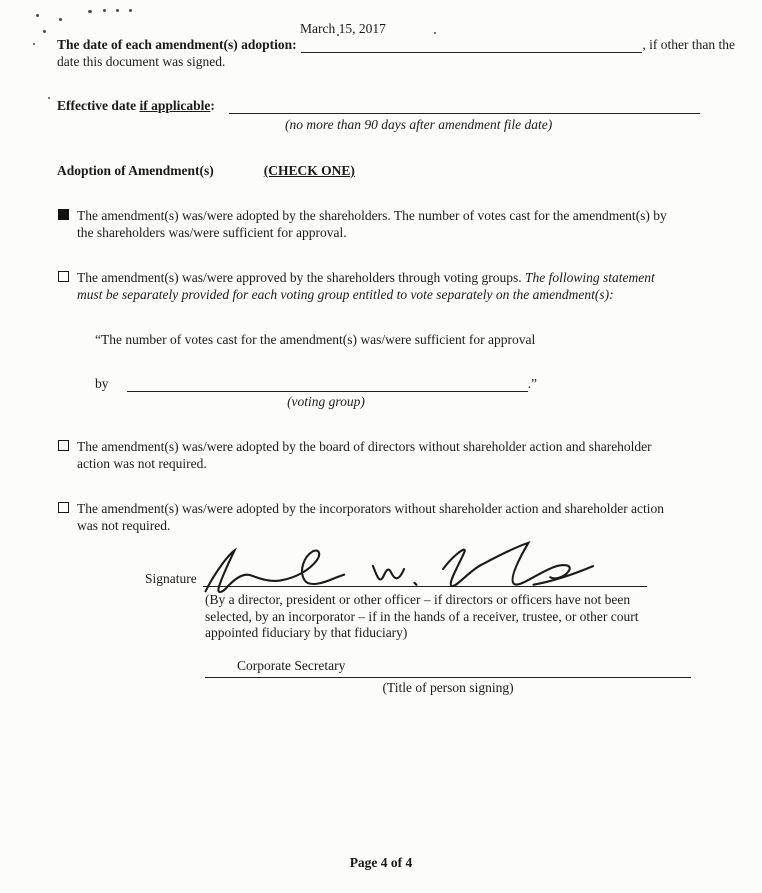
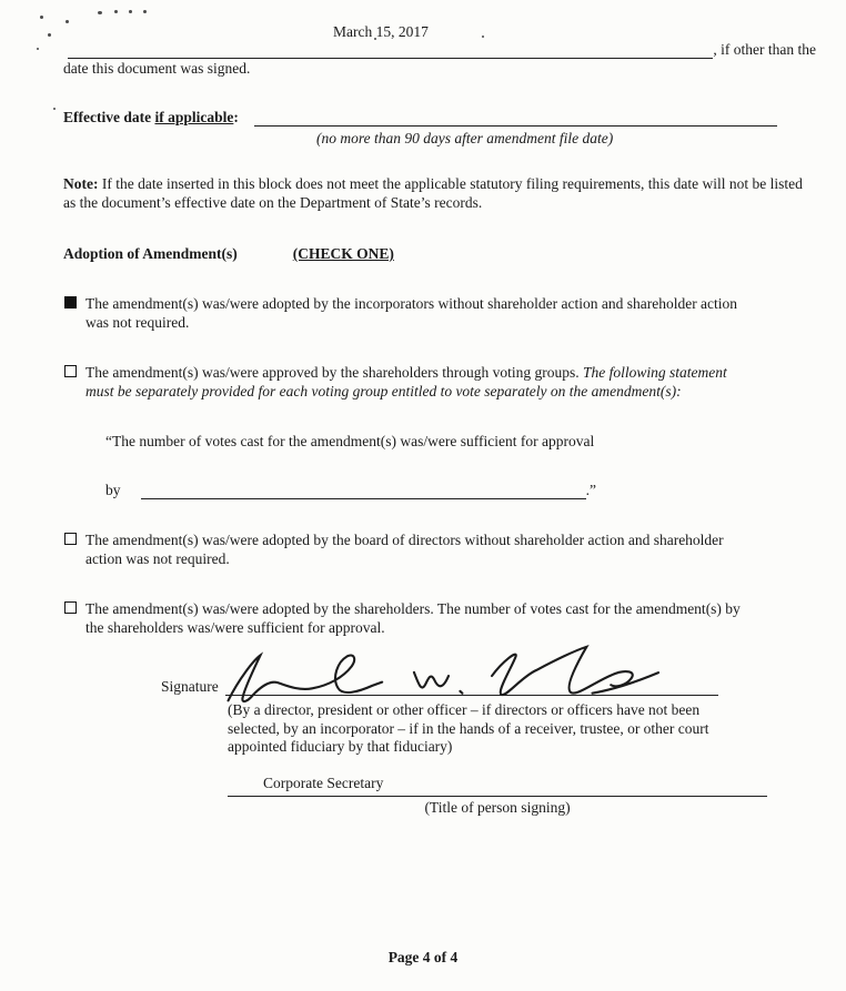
  March 15, 2017
- The date of each amendment(s) adoption:
  , if other than the
  date this document was signed.
  Effective date if applicable:
  (no more than 90 days after amendment file date)
+ Note: If the date inserted in this block does not meet the applicable statutory filing requirements, this date will not be listed as the document’s effective date on the Department of State’s records.
  Adoption of Amendment(s)
  (CHECK ONE)
- The amendment(s) was/were adopted by the shareholders. The number of votes cast for the amendment(s) by the shareholders was/were sufficient for approval.
+ The amendment(s) was/were adopted by the incorporators without shareholder action and shareholder action was not required.
  The amendment(s) was/were approved by the shareholders through voting groups. The following statement must be separately provided for each voting group entitled to vote separately on the amendment(s):
  “The number of votes cast for the amendment(s) was/were sufficient for approval
  by
  .”
- (voting group)
  The amendment(s) was/were adopted by the board of directors without shareholder action and shareholder action was not required.
- The amendment(s) was/were adopted by the incorporators without shareholder action and shareholder action was not required.
+ The amendment(s) was/were adopted by the shareholders. The number of votes cast for the amendment(s) by the shareholders was/were sufficient for approval.
  Signature
  (By a director, president or other officer – if directors or officers have not been selected, by an incorporator – if in the hands of a receiver, trustee, or other court appointed fiduciary by that fiduciary)
  Corporate Secretary
  (Title of person signing)
  Page 4 of 4
